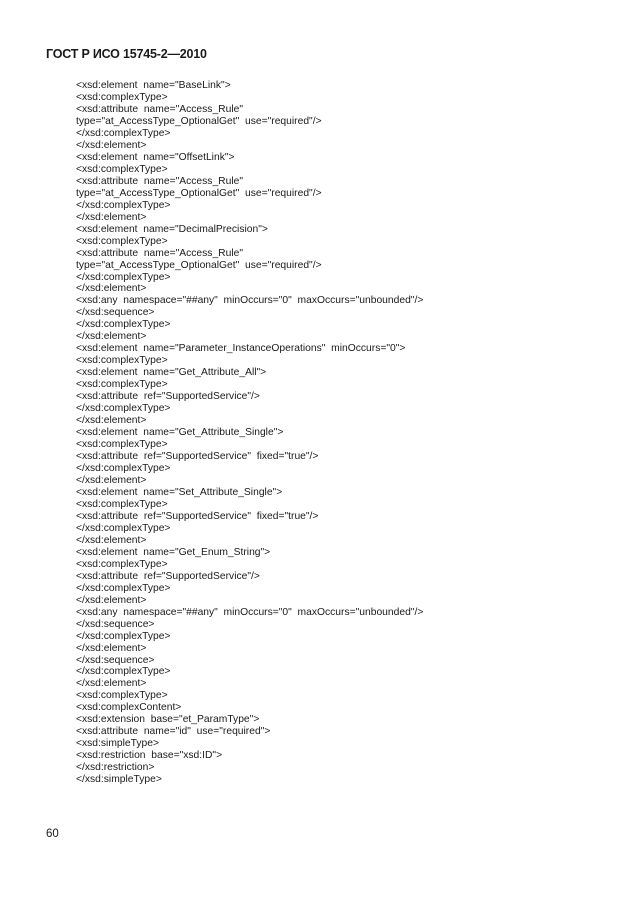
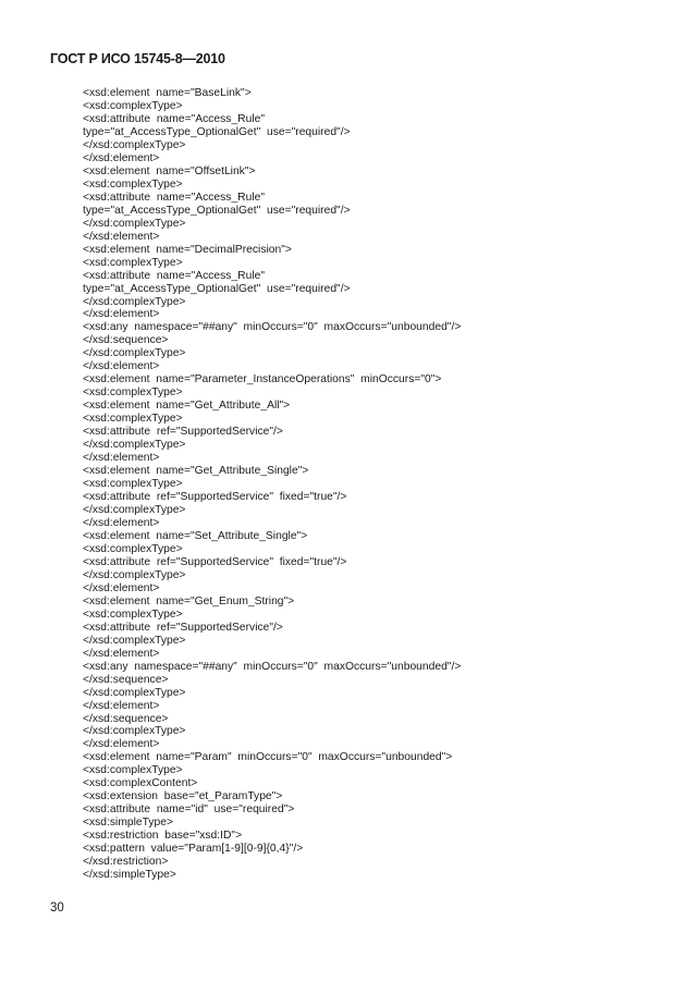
- ГОСТ Р ИСО 15745-2—2010
+ ГОСТ Р ИСО 15745-8—2010
  <xsd:element name="BaseLink">
  <xsd:complexType>
  <xsd:attribute name="Access_Rule"
  type="at_AccessType_OptionalGet" use="required"/>
  </xsd:complexType>
  </xsd:element>
  <xsd:element name="OffsetLink">
  <xsd:complexType>
  <xsd:attribute name="Access_Rule"
  type="at_AccessType_OptionalGet" use="required"/>
  </xsd:complexType>
  </xsd:element>
  <xsd:element name="DecimalPrecision">
  <xsd:complexType>
  <xsd:attribute name="Access_Rule"
  type="at_AccessType_OptionalGet" use="required"/>
  </xsd:complexType>
  </xsd:element>
  <xsd:any namespace="##any" minOccurs="0" maxOccurs="unbounded"/>
  </xsd:sequence>
  </xsd:complexType>
  </xsd:element>
  <xsd:element name="Parameter_InstanceOperations" minOccurs="0">
  <xsd:complexType>
  <xsd:element name="Get_Attribute_All">
  <xsd:complexType>
  <xsd:attribute ref="SupportedService"/>
  </xsd:complexType>
  </xsd:element>
  <xsd:element name="Get_Attribute_Single">
  <xsd:complexType>
  <xsd:attribute ref="SupportedService" fixed="true"/>
  </xsd:complexType>
  </xsd:element>
  <xsd:element name="Set_Attribute_Single">
  <xsd:complexType>
  <xsd:attribute ref="SupportedService" fixed="true"/>
  </xsd:complexType>
  </xsd:element>
  <xsd:element name="Get_Enum_String">
  <xsd:complexType>
  <xsd:attribute ref="SupportedService"/>
  </xsd:complexType>
  </xsd:element>
  <xsd:any namespace="##any" minOccurs="0" maxOccurs="unbounded"/>
  </xsd:sequence>
  </xsd:complexType>
  </xsd:element>
  </xsd:sequence>
  </xsd:complexType>
  </xsd:element>
+ <xsd:element name="Param" minOccurs="0" maxOccurs="unbounded">
  <xsd:complexType>
  <xsd:complexContent>
  <xsd:extension base="et_ParamType">
  <xsd:attribute name="id" use="required">
  <xsd:simpleType>
  <xsd:restriction base="xsd:ID">
+ <xsd:pattern value="Param[1-9][0-9]{0,4}"/>
  </xsd:restriction>
  </xsd:simpleType>
- 60
+ 30
